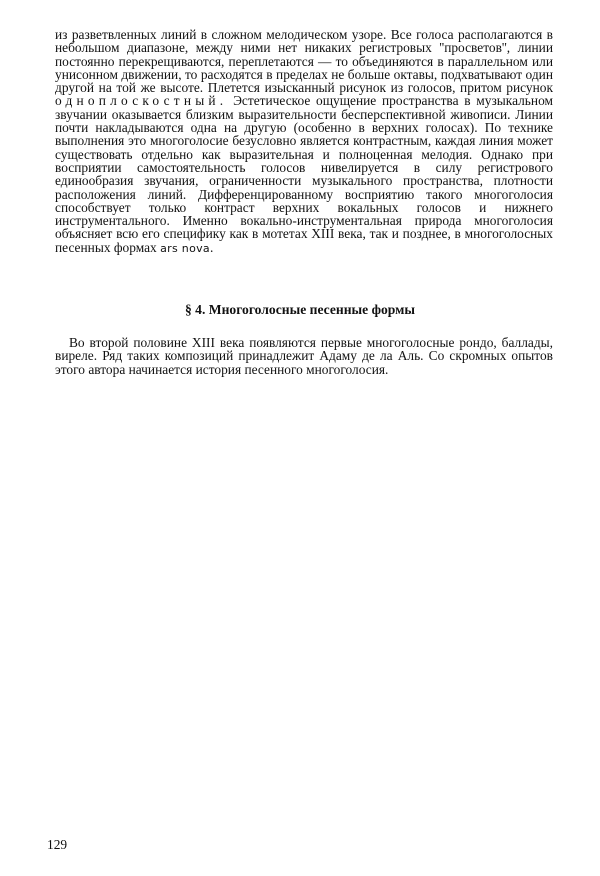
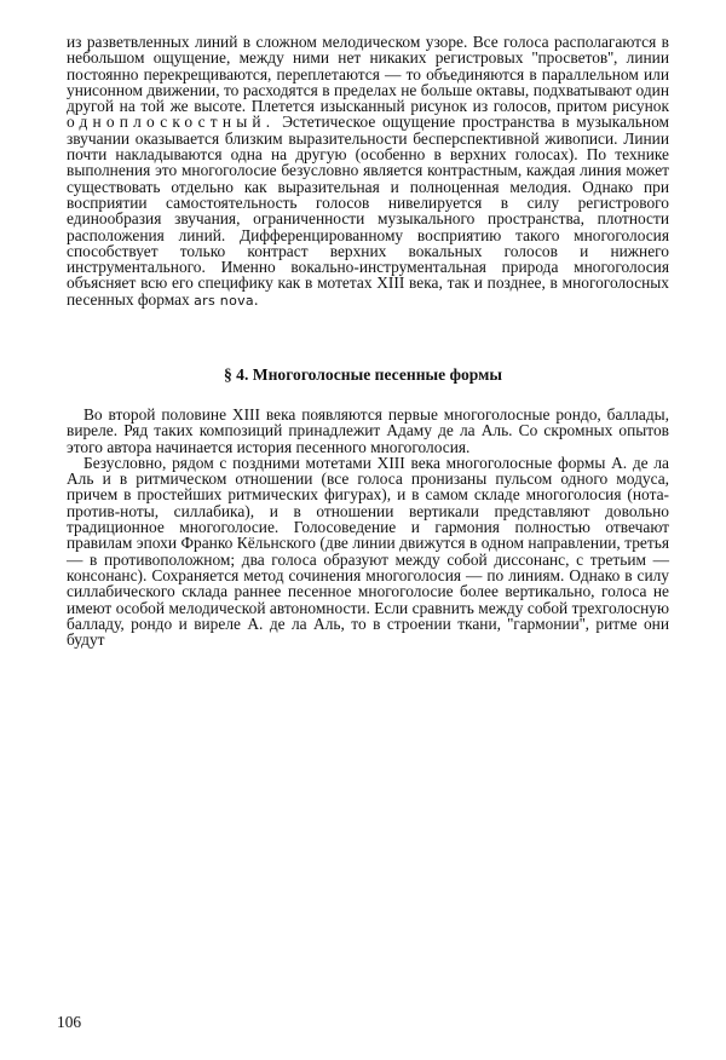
- из разветвленных линий в сложном мелодическом узоре. Все голоса распола­гаются в небольшом диапазоне, между ними нет никаких регистровых ''про­светов'', линии постоянно перекрещиваются, переплетаются — то объединя­ются в параллельном или унисонном движении, то расходятся в пределах не больше октавы, подхватывают один другой на той же высоте. Плетется изыс­канный рисунок из голосов, притом рисунок одноплоскостный. Эс­тетическое ощущение пространства в музыкальном звучании оказывается близким выразительности бесперспективной живописи. Линии почти накла­дываются одна на другую (особенно в верхних голосах). По технике выпол­нения это многоголосие безусловно является контрастным, каждая линия может существовать отдельно как выразительная и полноценная мелодия. Однако при восприятии самостоятельность голосов нивелируется в силу ре­гистрового единообразия звучания, ограниченности музыкального простран­ства, плотности расположения линий. Дифференцированному восприятию такого многоголосия способствует только контраст верхних вокальных голо­сов и нижнего инструментального. Именно вокально-инструментальная при­рода многоголосия объясняет всю его специфику как в мотетах XIII века, так и позднее, в многоголосных песенных формах ars nova.
+ из разветвленных линий в сложном мелодическом узоре. Все голоса распола­гаются в небольшом ощущение, между ними нет никаких регистровых ''про­светов'', линии постоянно перекрещиваются, переплетаются — то объединя­ются в параллельном или унисонном движении, то расходятся в пределах не больше октавы, подхватывают один другой на той же высоте. Плетется изыс­канный рисунок из голосов, притом рисунок одноплоскостный. Эс­тетическое ощущение пространства в музыкальном звучании оказывается близким выразительности бесперспективной живописи. Линии почти накла­дываются одна на другую (особенно в верхних голосах). По технике выпол­нения это многоголосие безусловно является контрастным, каждая линия может существовать отдельно как выразительная и полноценная мелодия. Однако при восприятии самостоятельность голосов нивелируется в силу ре­гистрового единообразия звучания, ограниченности музыкального простран­ства, плотности расположения линий. Дифференцированному восприятию такого многоголосия способствует только контраст верхних вокальных голо­сов и нижнего инструментального. Именно вокально-инструментальная при­рода многоголосия объясняет всю его специфику как в мотетах XIII века, так и позднее, в многоголосных песенных формах ars nova.
  § 4. Многоголосные песенные формы
  Во второй половине XIII века появляются первые многоголосные рондо, баллады, виреле. Ряд таких композиций принадлежит Адаму де ла Аль. Со скромных опытов этого автора начинается история песенного многоголосия.
+ Безусловно, рядом с поздними мотетами XIII века многоголосные формы А. де ла Аль и в ритмическом отношении (все голоса пронизаны пульсом одного модуса, причем в простейших ритмических фигурах), и в самом складе много­голосия (нота-против-ноты, силлабика), и в отношении вертикали представ­ляют довольно традиционное многоголосие. Голосоведение и гармония пол­ностью отвечают правилам эпохи Франко Кёльнского (две линии движутся в одном направлении, третья — в противоположном; два голоса образуют между собой диссонанс, с третьим — консонанс). Сохраняется метод сочинения многоголосия — по линиям. Однако в силу силлабического склада раннее песенное многоголосие более вертикально, голоса не имеют особой мелоди­ческой автономности. Если сравнить между собой трехголосную балладу, рон­до и виреле А. де ла Аль, то в строении ткани, ''гармонии'', ритме они будут
- 129
+ 106
